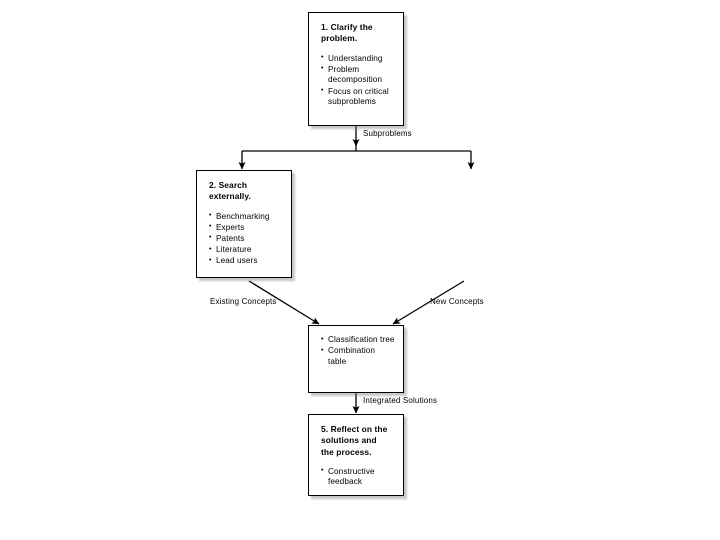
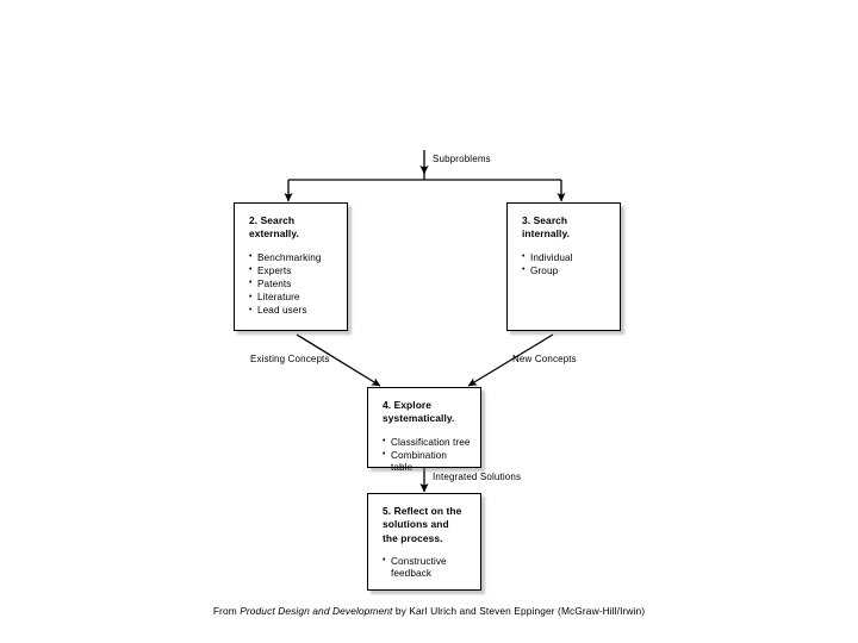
- 1. Clarify the
- problem.
- Understanding
- Problem
- decomposition
- Focus on critical
- subproblems
  Subproblems
  2. Search
  externally.
  Benchmarking
  Experts
  Patents
  Literature
  Lead users
+ 3. Search
+ internally.
+ Individual
+ Group
  Existing Concepts
  New Concepts
+ 4. Explore
+ systematically.
  Classification tree
  Combination table
  Integrated Solutions
  5. Reflect on the
  solutions and
  the process.
  Constructive
  feedback
+ From Product Design and Development by Karl Ulrich and Steven Eppinger (McGraw-Hill/Irwin)
